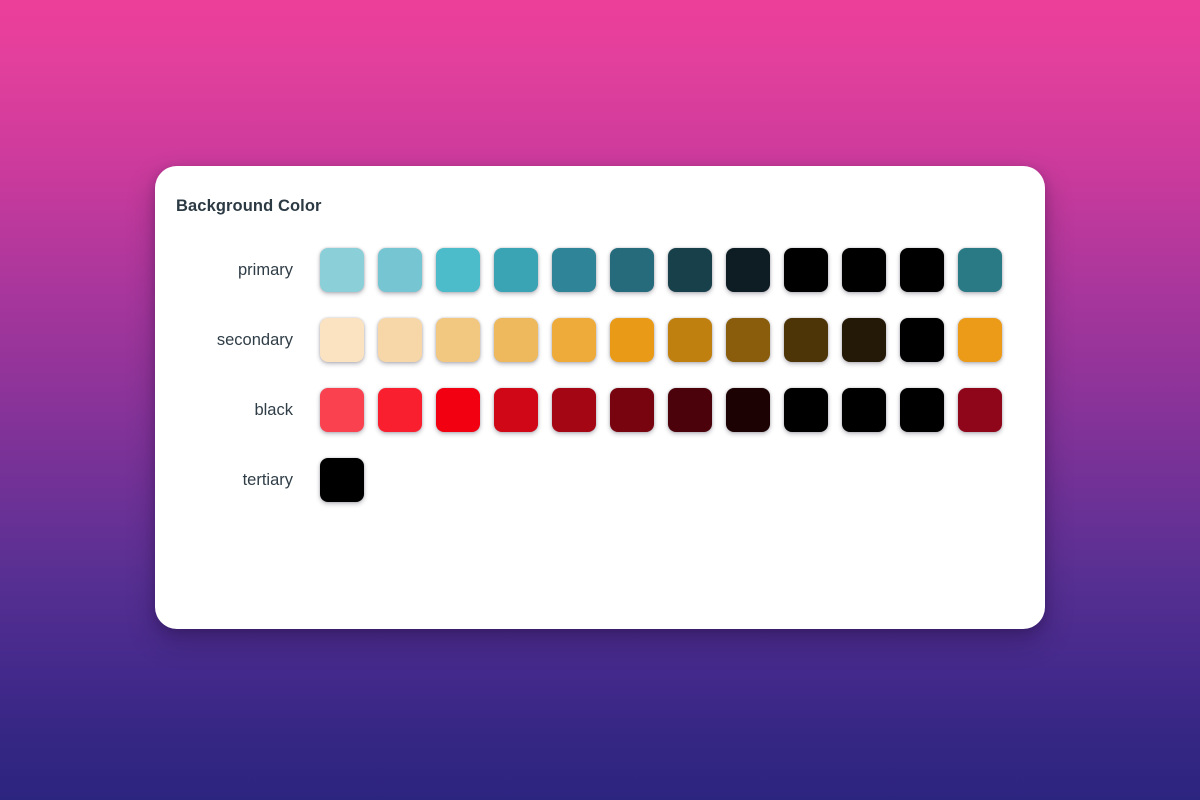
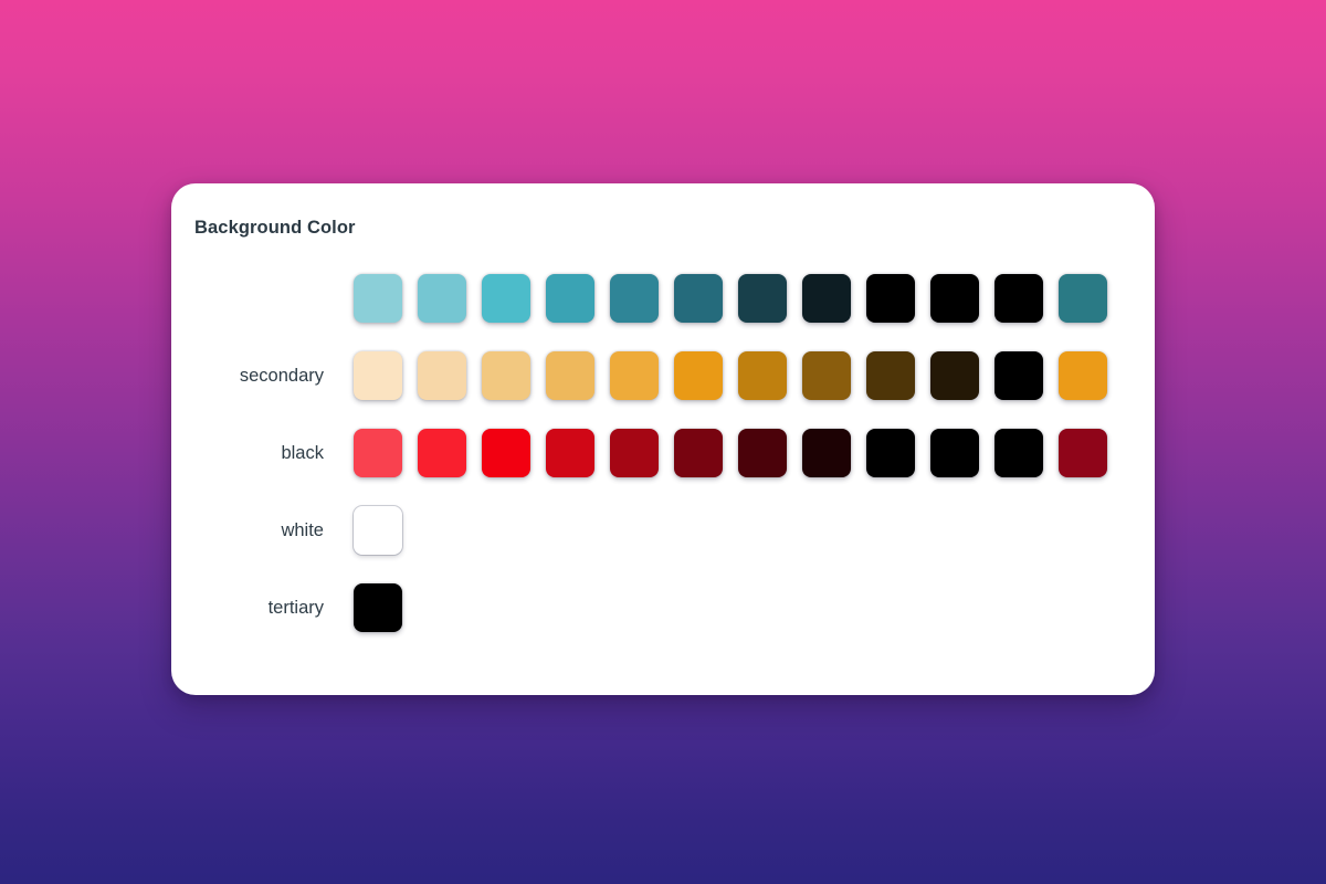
  Background Color
- primary
  secondary
  black
+ white
  tertiary
